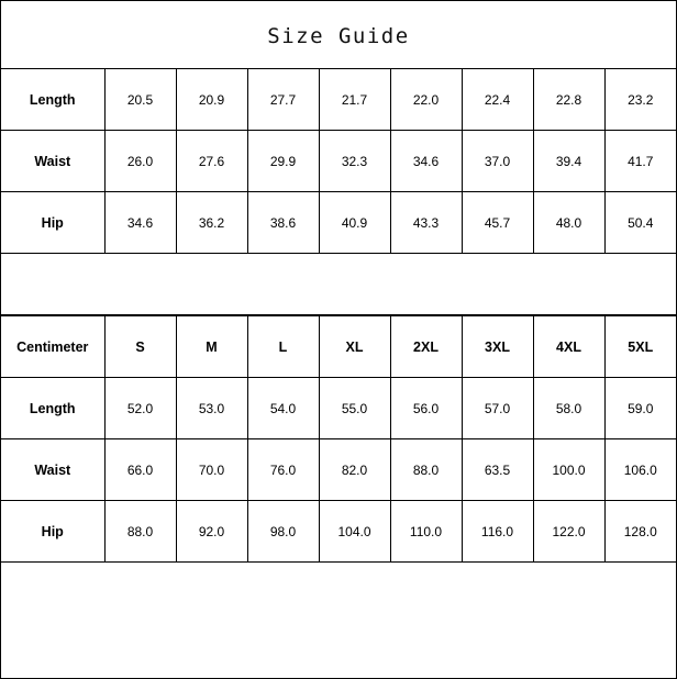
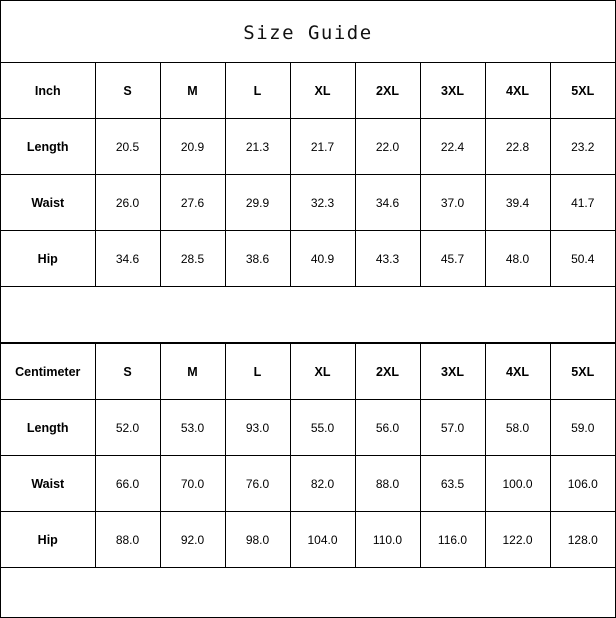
  Size Guide
+ Inch	S	M	L	XL	2XL	3XL	4XL	5XL
- Length	20.5	20.9	27.7	21.7	22.0	22.4	22.8	23.2
+ Length	20.5	20.9	21.3	21.7	22.0	22.4	22.8	23.2
  Waist	26.0	27.6	29.9	32.3	34.6	37.0	39.4	41.7
- Hip	34.6	36.2	38.6	40.9	43.3	45.7	48.0	50.4
+ Hip	34.6	28.5	38.6	40.9	43.3	45.7	48.0	50.4
  Centimeter	S	M	L	XL	2XL	3XL	4XL	5XL
- Length	52.0	53.0	54.0	55.0	56.0	57.0	58.0	59.0
+ Length	52.0	53.0	93.0	55.0	56.0	57.0	58.0	59.0
  Waist	66.0	70.0	76.0	82.0	88.0	63.5	100.0	106.0
  Hip	88.0	92.0	98.0	104.0	110.0	116.0	122.0	128.0
